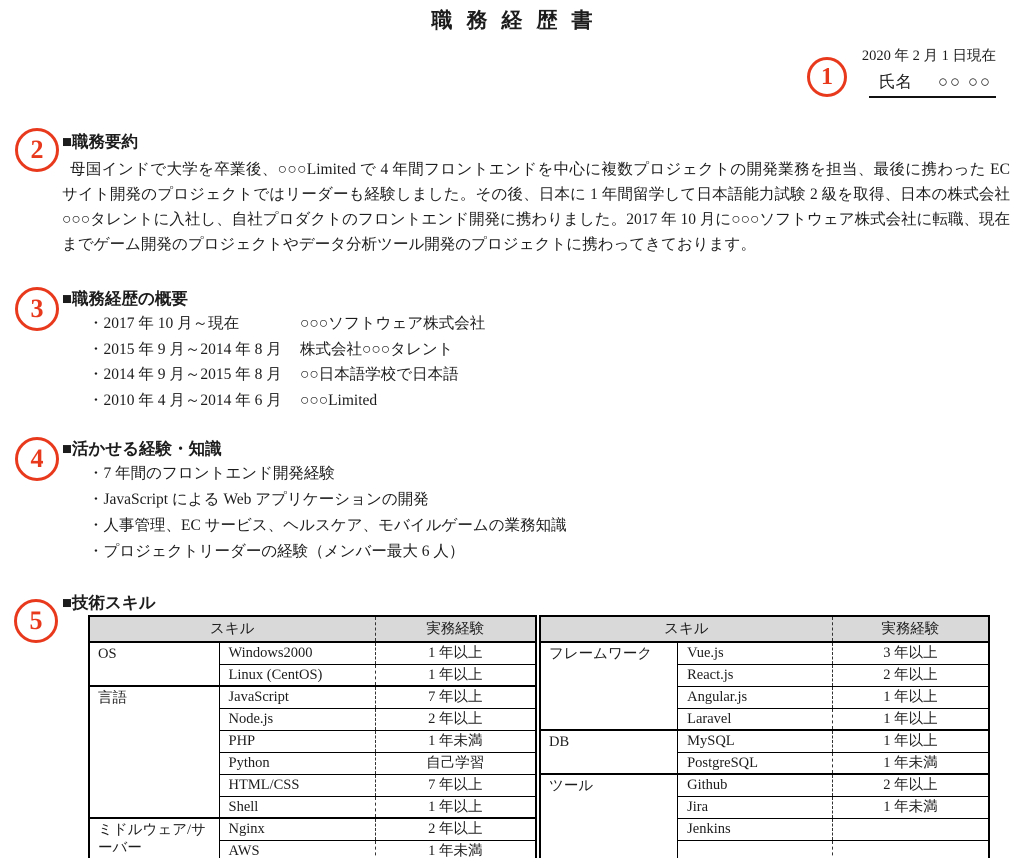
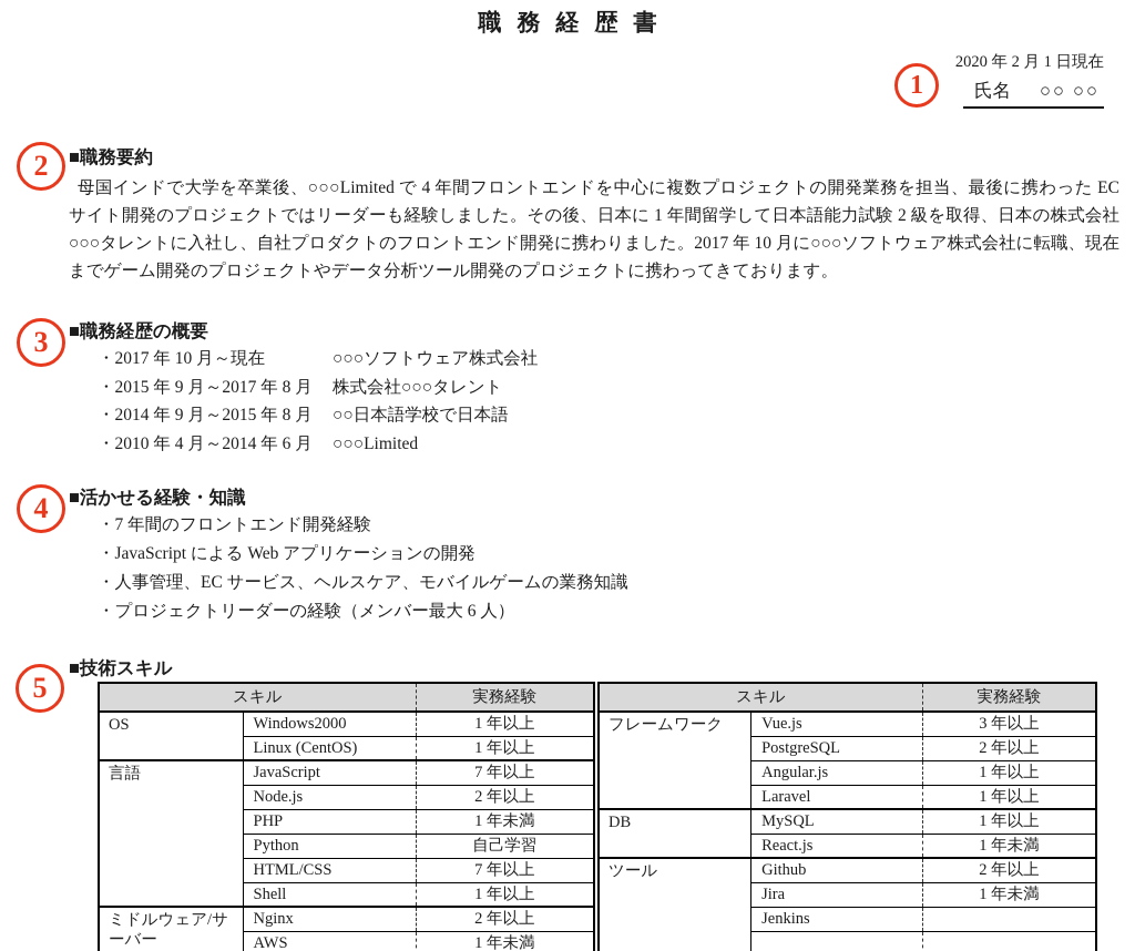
  職務経歴書
  2020 年 2 月 1 日現在
  氏名 ○○ ○○
  1
  2
  3
  4
  5
  ■職務要約
  母国インドで大学を卒業後、○○○Limited で 4 年間フロントエンドを中心に複数プロジェクトの開発業務を担当、最後に携わった EC サイト開発のプロジェクトではリーダーも経験しました。その後、日本に 1 年間留学して日本語能力試験 2 級を取得、日本の株式会社○○○タレントに入社し、自社プロダクトのフロントエンド開発に携わりました。2017 年 10 月に○○○ソフトウェア株式会社に転職、現在までゲーム開発のプロジェクトやデータ分析ツール開発のプロジェクトに携わってきております。
  ■職務経歴の概要
  ・2017 年 10 月～現在 ○○○ソフトウェア株式会社
- ・2015 年 9 月～2014 年 8 月 株式会社○○○タレント
+ ・2015 年 9 月～2017 年 8 月 株式会社○○○タレント
  ・2014 年 9 月～2015 年 8 月 ○○日本語学校で日本語
  ・2010 年 4 月～2014 年 6 月 ○○○Limited
  ■活かせる経験・知識
  ・7 年間のフロントエンド開発経験
  ・JavaScript による Web アプリケーションの開発
  ・人事管理、EC サービス、ヘルスケア、モバイルゲームの業務知識
  ・プロジェクトリーダーの経験（メンバー最大 6 人）
  ■技術スキル
  スキル	実務経験
  OS	Windows2000	1 年以上
  Linux (CentOS)	1 年以上
  言語	JavaScript	7 年以上
  Node.js	2 年以上
  PHP	1 年未満
  Python	自己学習
  HTML/CSS	7 年以上
  Shell	1 年以上
  ミドルウェア/サーバー	Nginx	2 年以上
  AWS	1 年未満
  スキル	実務経験
  フレームワーク	Vue.js	3 年以上
- React.js	2 年以上
+ PostgreSQL	2 年以上
  Angular.js	1 年以上
  Laravel	1 年以上
  DB	MySQL	1 年以上
- PostgreSQL	1 年未満
+ React.js	1 年未満
  ツール	Github	2 年以上
  Jira	1 年未満
  Jenkins
